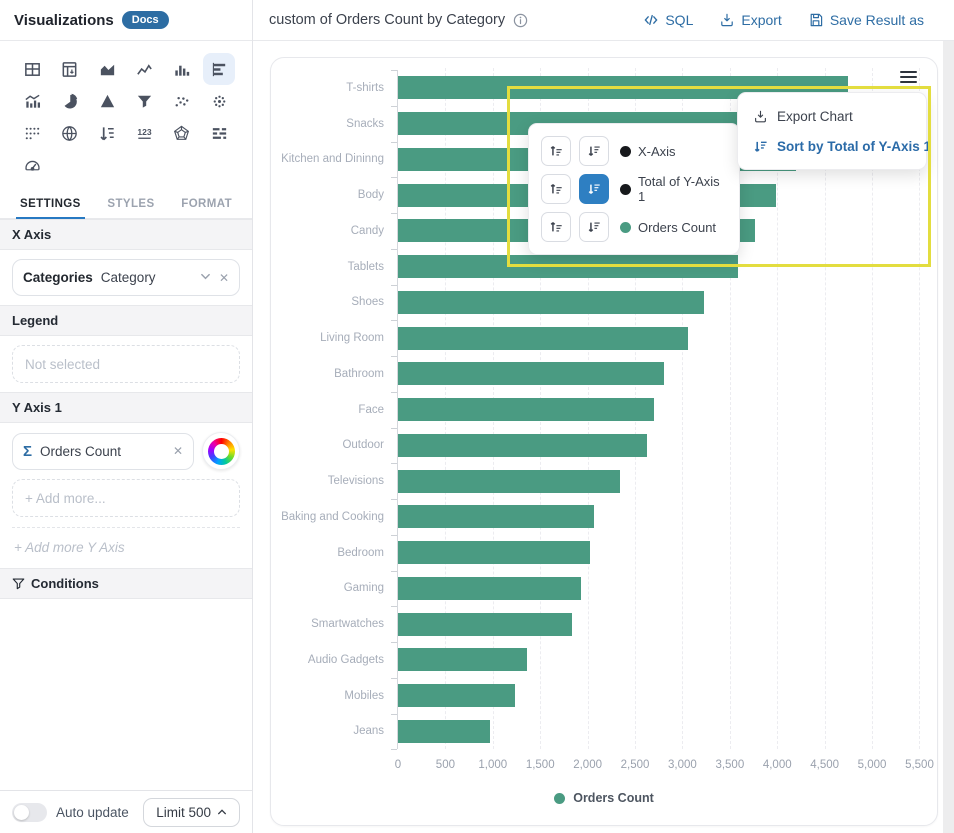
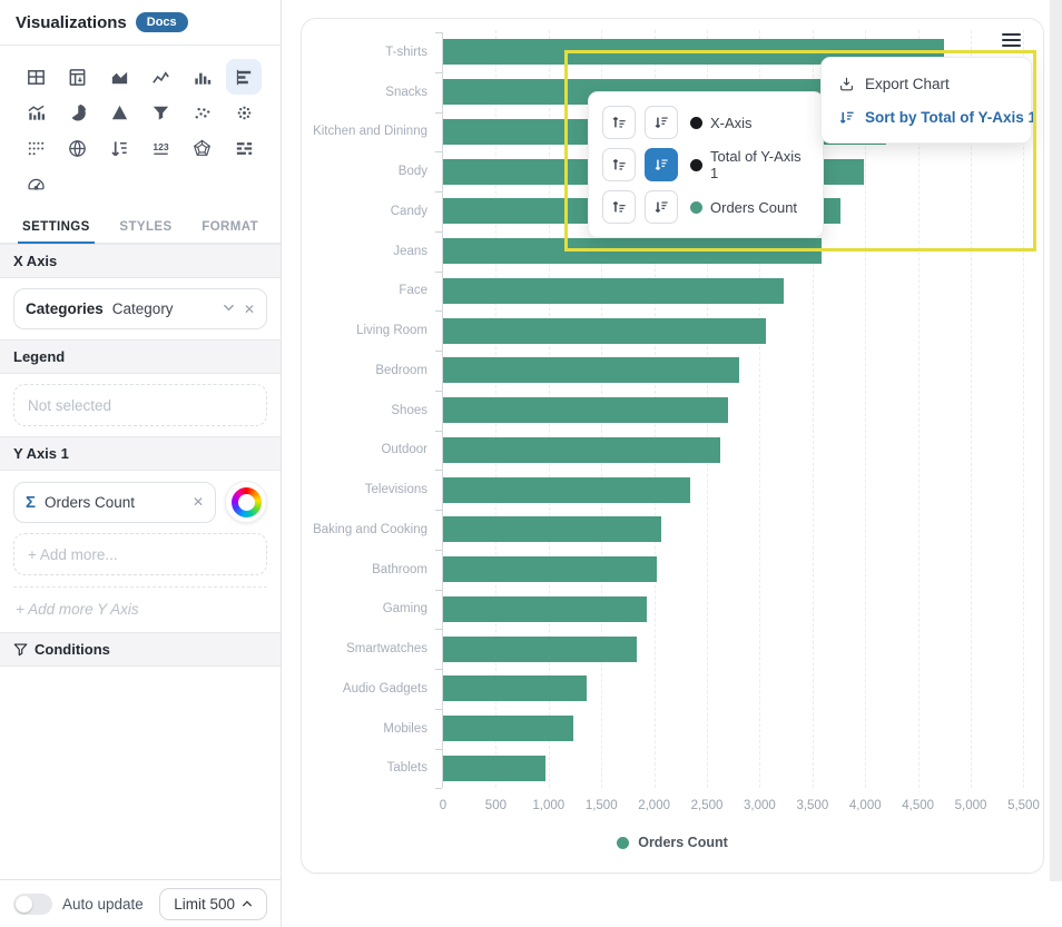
  Visualizations
  Docs
  123
  SETTINGS
  STYLES
  FORMAT
  X Axis
  Categories
  Category
  ✕
  Legend
  Not selected
  Y Axis 1
  Σ
  Orders Count
  ✕
  + Add more...
  + Add more Y Axis
  Conditions
  Auto update
  Limit 500
- custom of Orders Count by Category
- SQL
- Export
- Save Result as
  0
  500
  1,000
  1,500
  2,000
  2,500
  3,000
  3,500
  4,000
  4,500
  5,000
  5,500
  T-shirts
  Snacks
  Kitchen and Dininng
  Body
  Candy
- Tablets
+ Jeans
- Shoes
+ Face
  Living Room
- Bathroom
+ Bedroom
- Face
+ Shoes
  Outdoor
  Televisions
  Baking and Cooking
- Bedroom
+ Bathroom
  Gaming
  Smartwatches
  Audio Gadgets
  Mobiles
- Jeans
+ Tablets
  Orders Count
  X-Axis
  Total of Y-Axis 1
  Orders Count
  Export Chart
  Sort by Total of Y-Axis 1
